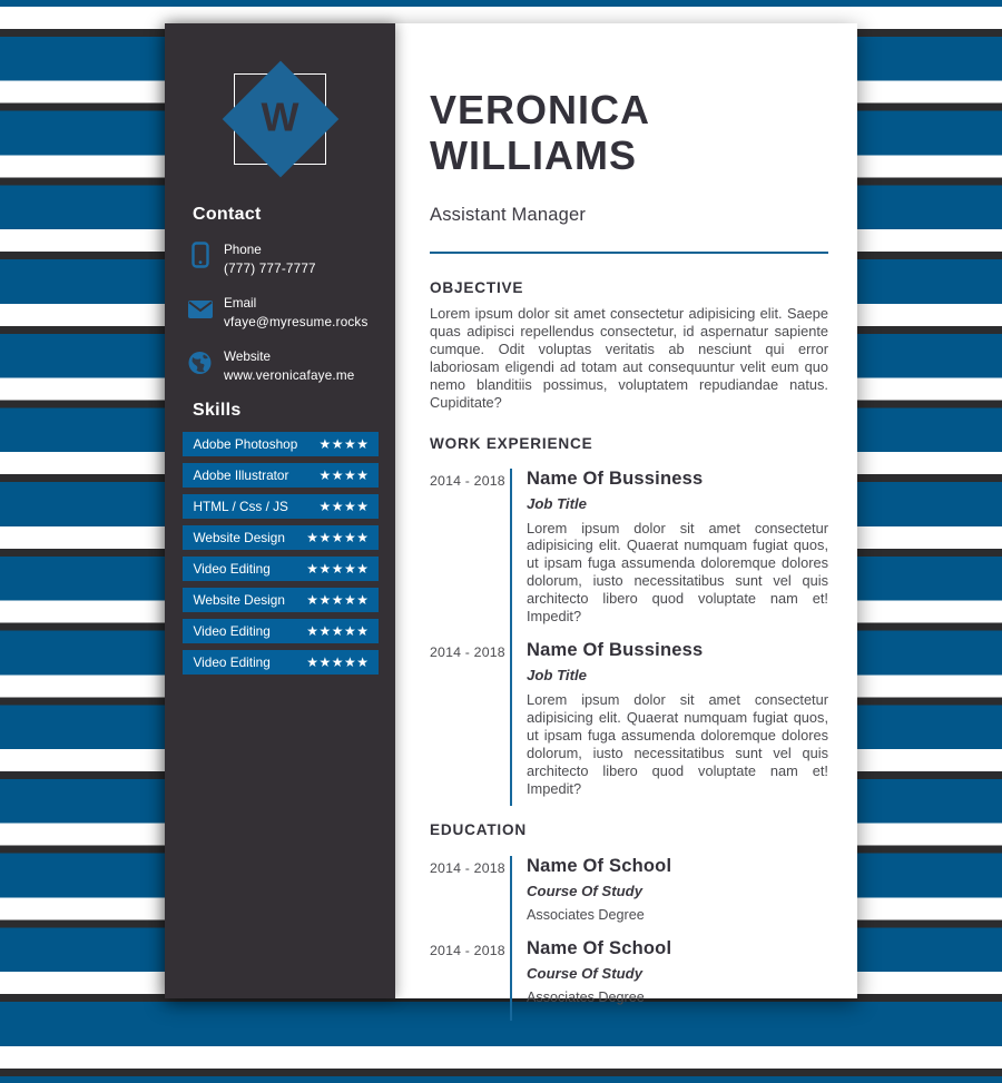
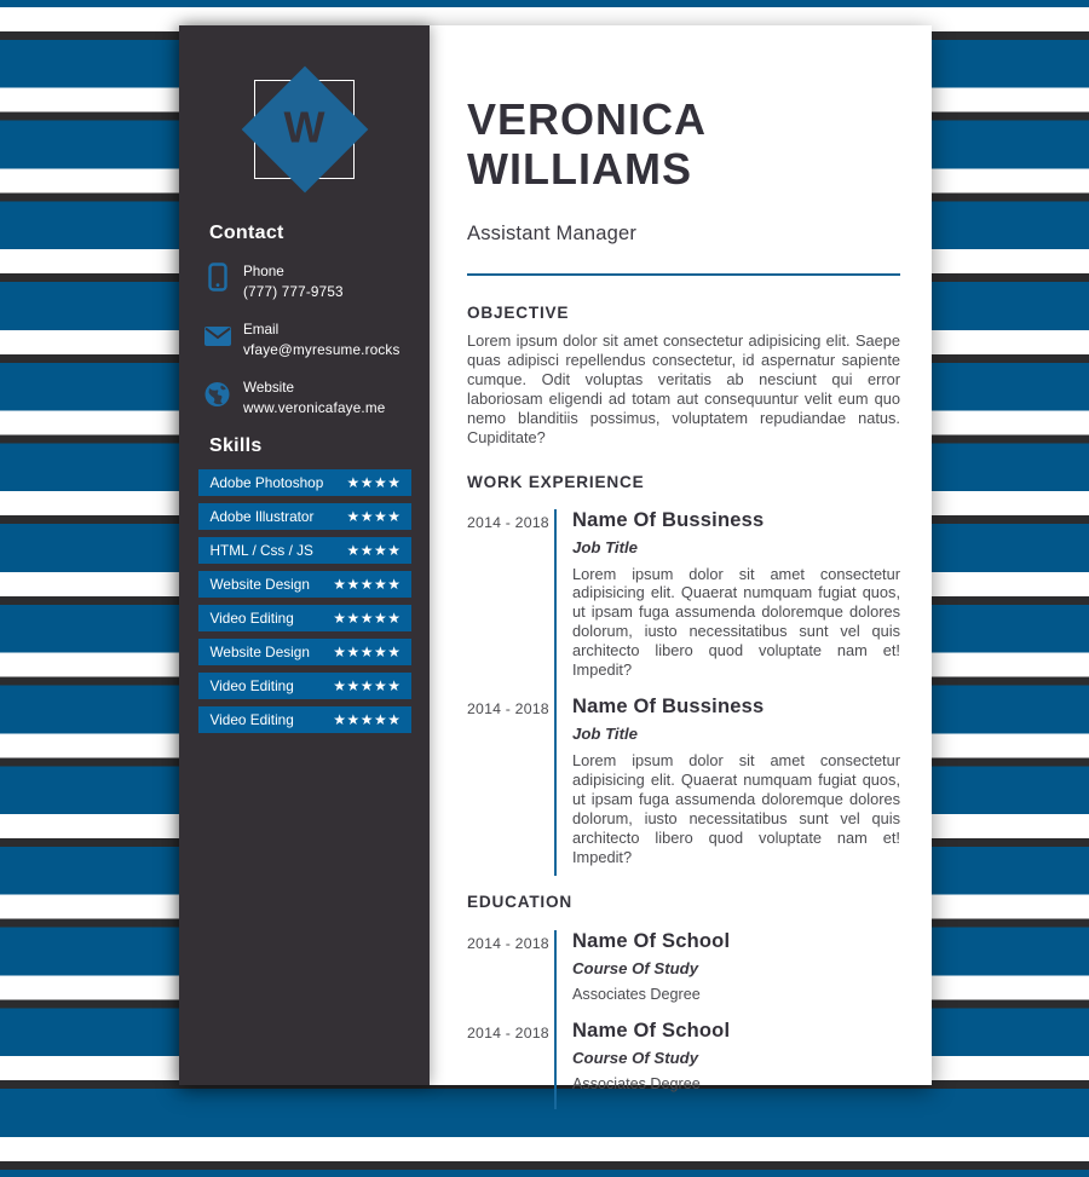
  W
  Contact
  Phone
- (777) 777-7777
+ (777) 777-9753
  Email
  vfaye@myresume.rocks
  Website
  www.veronicafaye.me
  Skills
  Adobe Photoshop
  ★★★★
  Adobe Illustrator
  ★★★★
  HTML / Css / JS
  ★★★★
  Website Design
  ★★★★★
  Video Editing
  ★★★★★
  Website Design
  ★★★★★
  Video Editing
  ★★★★★
  Video Editing
  ★★★★★
  VERONICA
  WILLIAMS
  Assistant Manager
  OBJECTIVE
  Lorem ipsum dolor sit amet consectetur adipisicing elit. Saepe quas adipisci repellendus consectetur, id aspernatur sapiente cumque. Odit voluptas veritatis ab nesciunt qui error laboriosam eligendi ad totam aut consequuntur velit eum quo nemo blanditiis possimus, voluptatem repudiandae natus. Cupiditate?
  WORK EXPERIENCE
  2014 - 2018
  Name Of Bussiness
  Job Title
  Lorem ipsum dolor sit amet consectetur adipisicing elit. Quaerat numquam fugiat quos, ut ipsam fuga assumenda doloremque dolores dolorum, iusto necessitatibus sunt vel quis architecto libero quod voluptate nam et! Impedit?
  2014 - 2018
  Name Of Bussiness
  Job Title
  Lorem ipsum dolor sit amet consectetur adipisicing elit. Quaerat numquam fugiat quos, ut ipsam fuga assumenda doloremque dolores dolorum, iusto necessitatibus sunt vel quis architecto libero quod voluptate nam et! Impedit?
  EDUCATION
  2014 - 2018
  Name Of School
  Course Of Study
  Associates Degree
  2014 - 2018
  Name Of School
  Course Of Study
  Associates Degree
